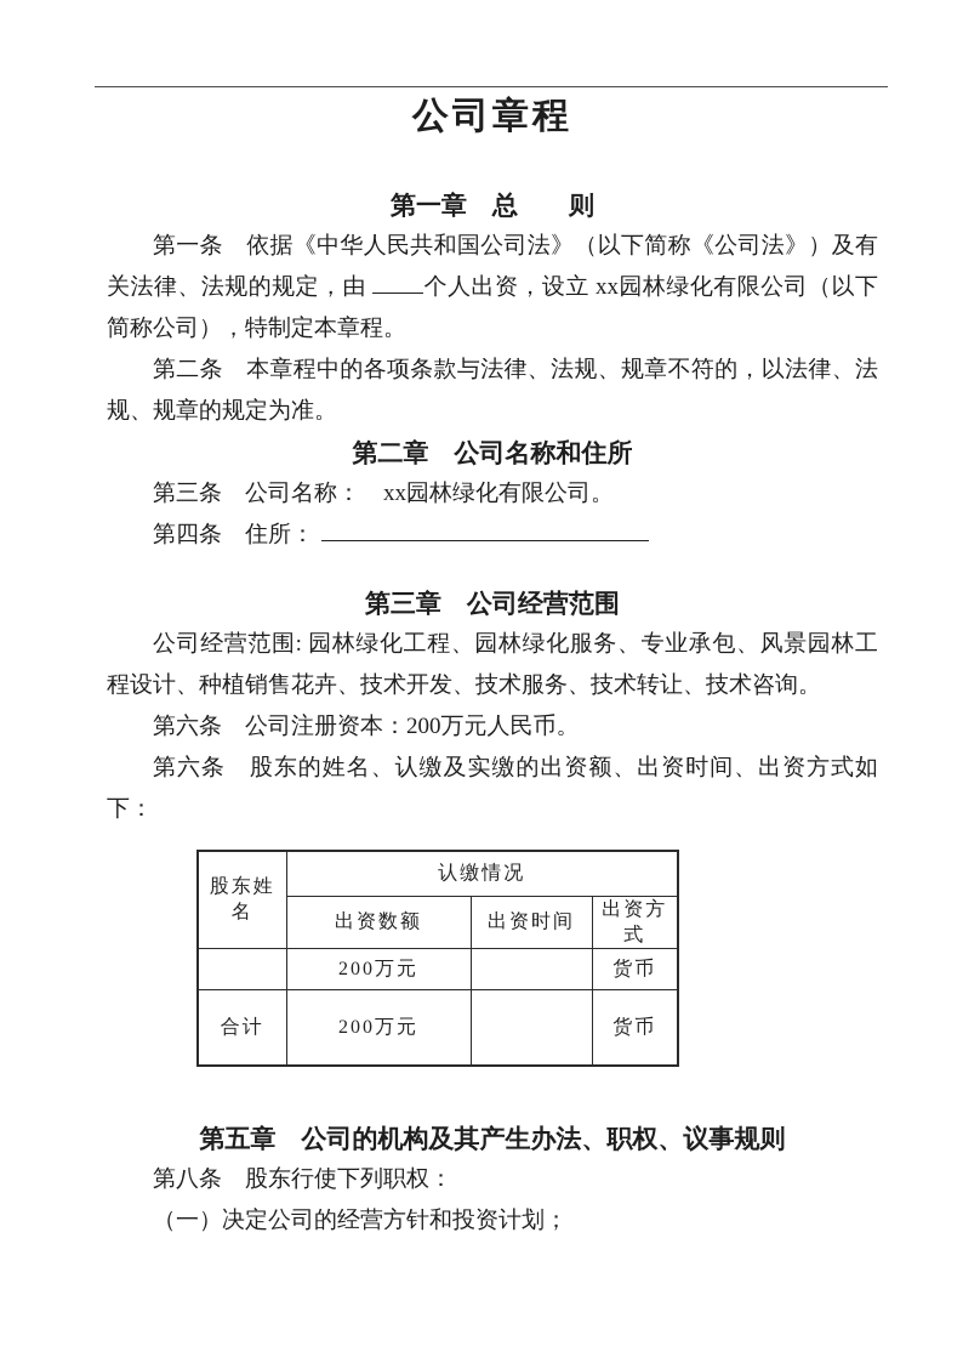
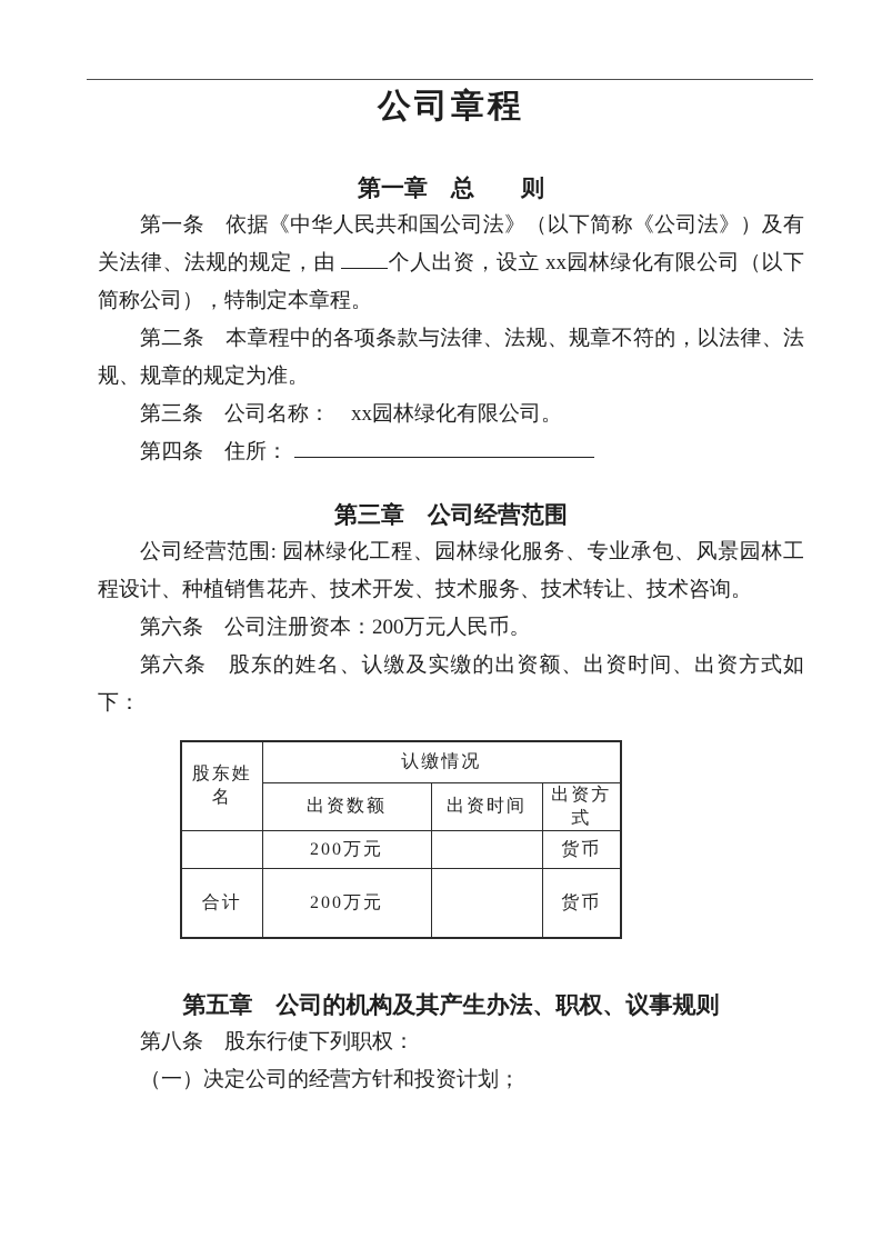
  公司章程
  第一章 总 则
  第一条 依据《中华人民共和国公司法》（以下简称《公司法》）及有关法律、法规的规定，由 个人出资，设立 xx园林绿化有限公司（以下简称公司），特制定本章程。
  第二条 本章程中的各项条款与法律、法规、规章不符的，以法律、法规、规章的规定为准。
- 第二章 公司名称和住所
  第三条 公司名称： xx园林绿化有限公司。
  第四条 住所：
  第三章 公司经营范围
  公司经营范围: 园林绿化工程、园林绿化服务、专业承包、风景园林工程设计、种植销售花卉、技术开发、技术服务、技术转让、技术咨询。
  第六条 公司注册资本：200万元人民币。
  第六条 股东的姓名、认缴及实缴的出资额、出资时间、出资方式如下：
  股东姓名	认缴情况
  出资数额	出资时间	出资方式
  	200万元		货币
  合计	200万元		货币
  第五章 公司的机构及其产生办法、职权、议事规则
  第八条 股东行使下列职权：
  （一）决定公司的经营方针和投资计划；
